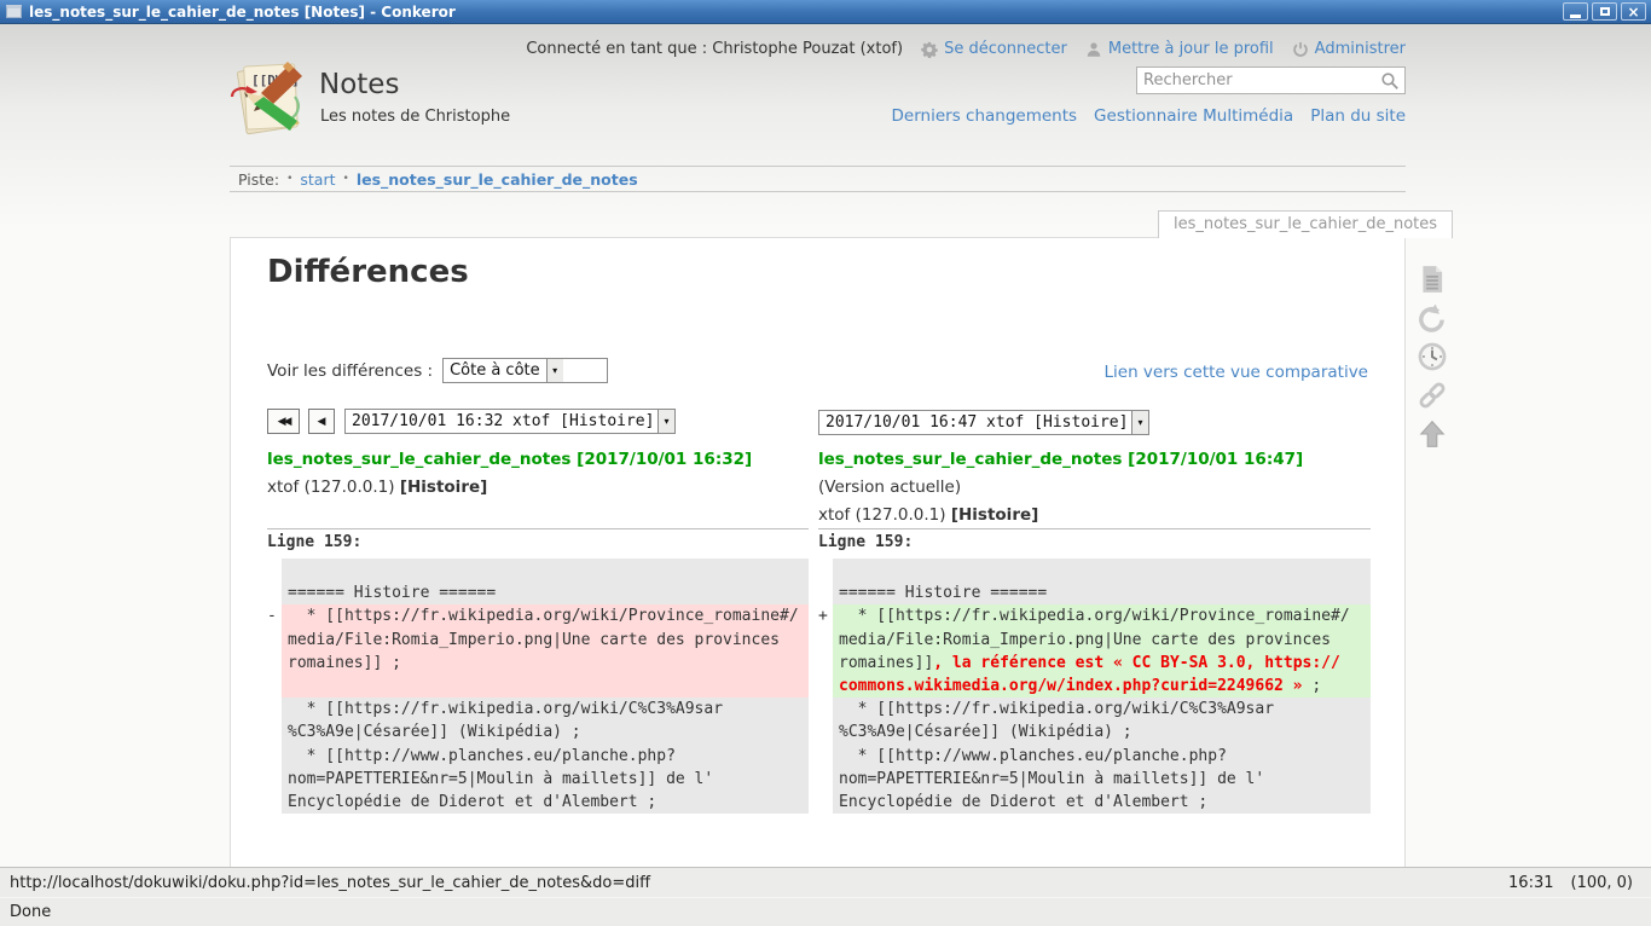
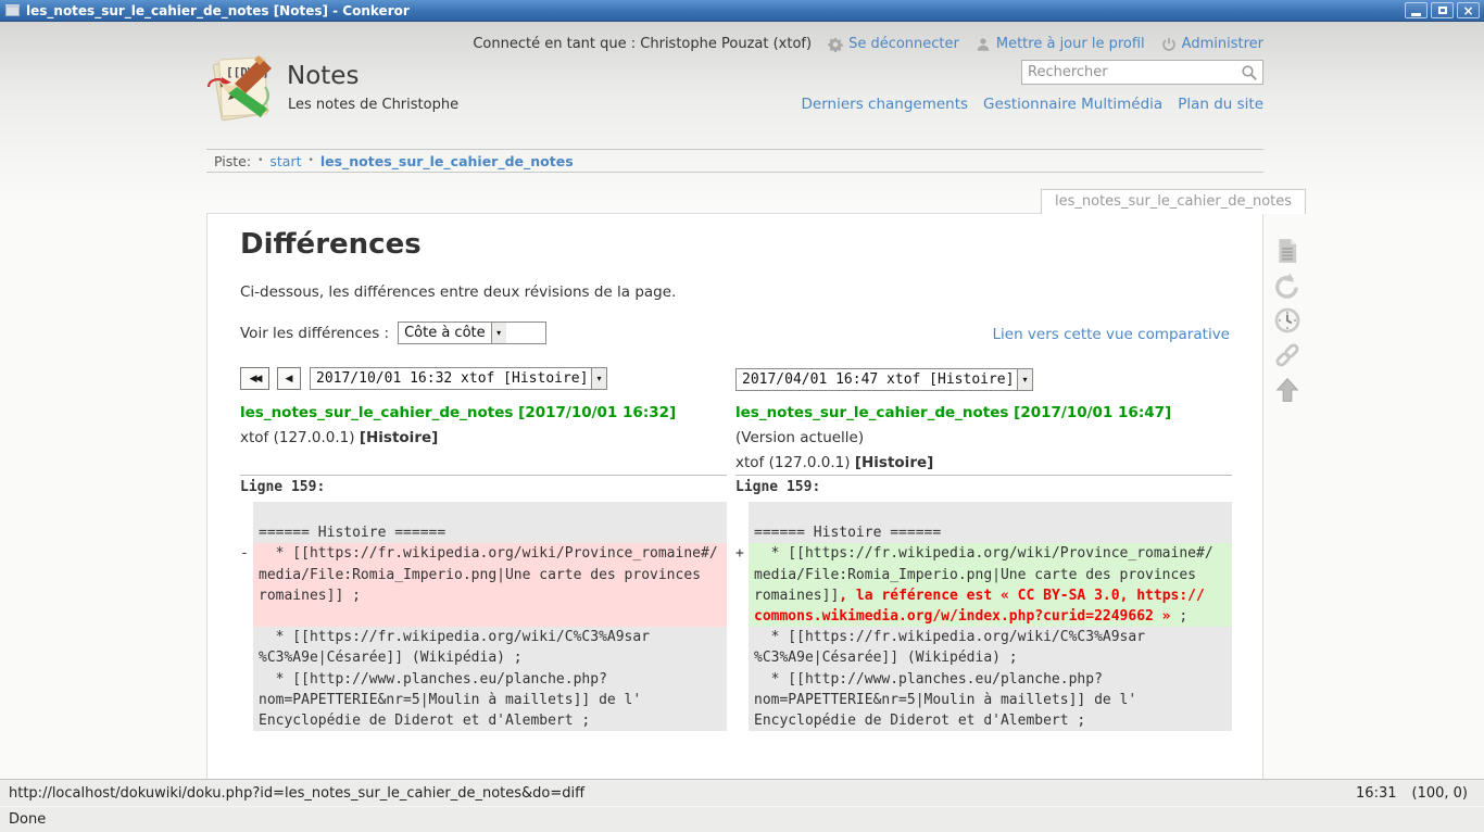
  les_notes_sur_le_cahier_de_notes [Notes] - Conkeror
  ×
  Connecté en tant que : Christophe Pouzat (xtof)
  Se déconnecter
  Mettre à jour le profil
  Administrer
  Notes
  Les notes de Christophe
  Rechercher
  Derniers changements
  Gestionnaire Multimédia
  Plan du site
  Piste:
  •
  start
  •
  les_notes_sur_le_cahier_de_notes
  les_notes_sur_le_cahier_de_notes
  Différences
+ Ci-dessous, les différences entre deux révisions de la page.
  Voir les différences :
  Côte à côte
  ▾
  Lien vers cette vue comparative
  ◀◀
  ◀
  2017/10/01 16:32 xtof [Histoire]
  ▾
- 2017/10/01 16:47 xtof [Histoire]
+ 2017/04/01 16:47 xtof [Histoire]
  ▾
  les_notes_sur_le_cahier_de_notes [2017/10/01 16:32]
  xtof (127.0.0.1) [Histoire]
  les_notes_sur_le_cahier_de_notes [2017/10/01 16:47]
  (Version actuelle)
  xtof (127.0.0.1) [Histoire]
  Ligne 159:
  ====== Histoire ======
  -
  * [[https://fr.wikipedia.org/wiki/Province_romaine#/
  media/File:Romia_Imperio.png|Une carte des provinces
  romaines]] ;
  * [[https://fr.wikipedia.org/wiki/C%C3%A9sar
  %C3%A9e|Césarée]] (Wikipédia) ;
  * [[http://www.planches.eu/planche.php?
  nom=PAPETTERIE&nr=5|Moulin à maillets]] de l'
  Encyclopédie de Diderot et d'Alembert ;
  Ligne 159:
  ====== Histoire ======
  +
  * [[https://fr.wikipedia.org/wiki/Province_romaine#/
  media/File:Romia_Imperio.png|Une carte des provinces
  romaines]], la référence est « CC BY-SA 3.0, https://
  commons.wikimedia.org/w/index.php?curid=2249662 » ;
  * [[https://fr.wikipedia.org/wiki/C%C3%A9sar
  %C3%A9e|Césarée]] (Wikipédia) ;
  * [[http://www.planches.eu/planche.php?
  nom=PAPETTERIE&nr=5|Moulin à maillets]] de l'
  Encyclopédie de Diderot et d'Alembert ;
  http://localhost/dokuwiki/doku.php?id=les_notes_sur_le_cahier_de_notes&do=diff
  16:31
  (100, 0)
  Done
